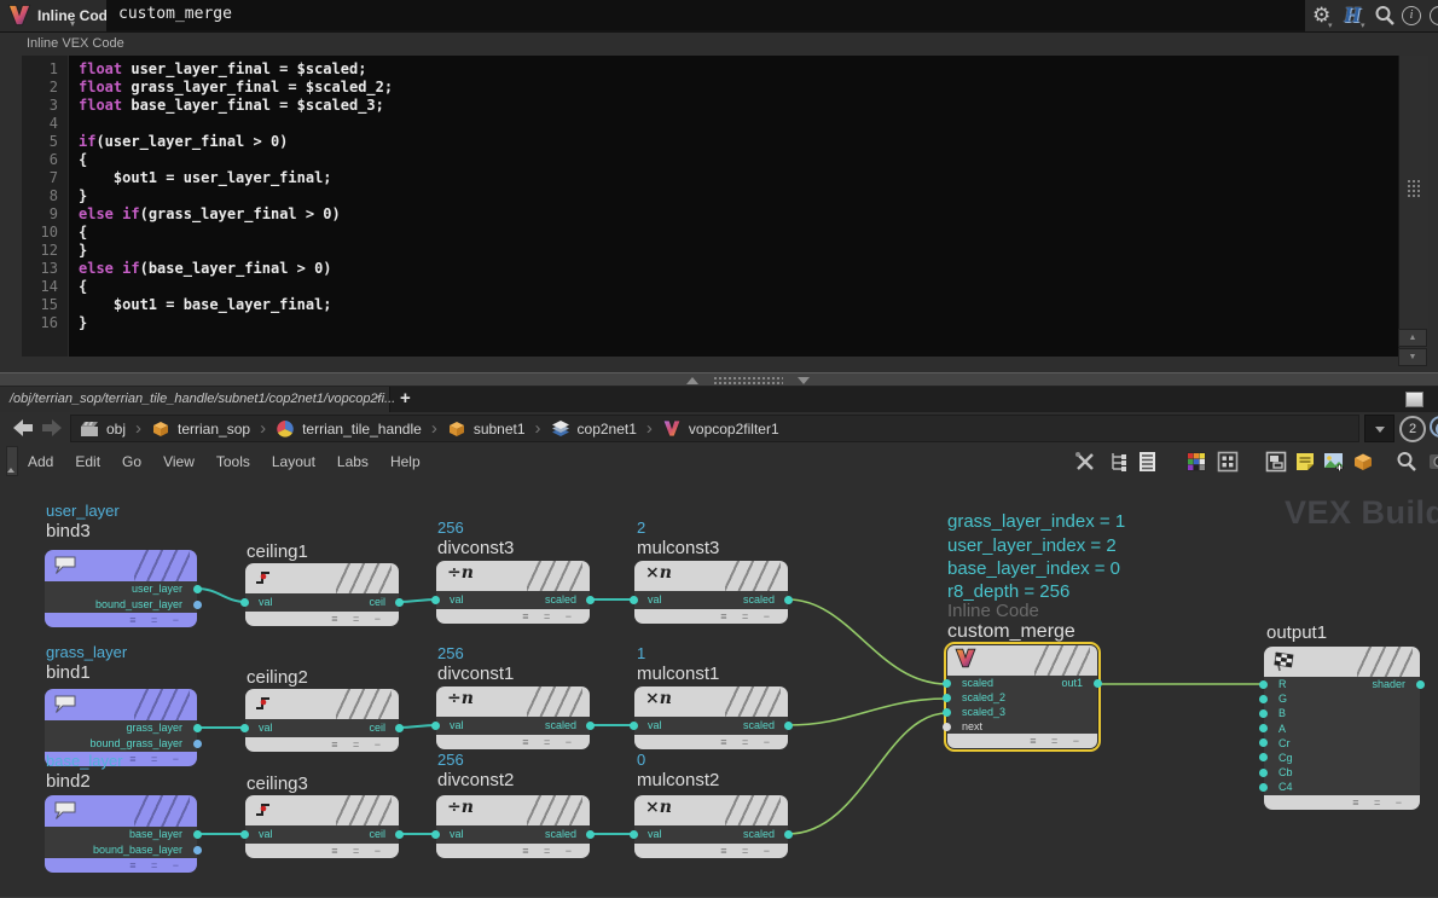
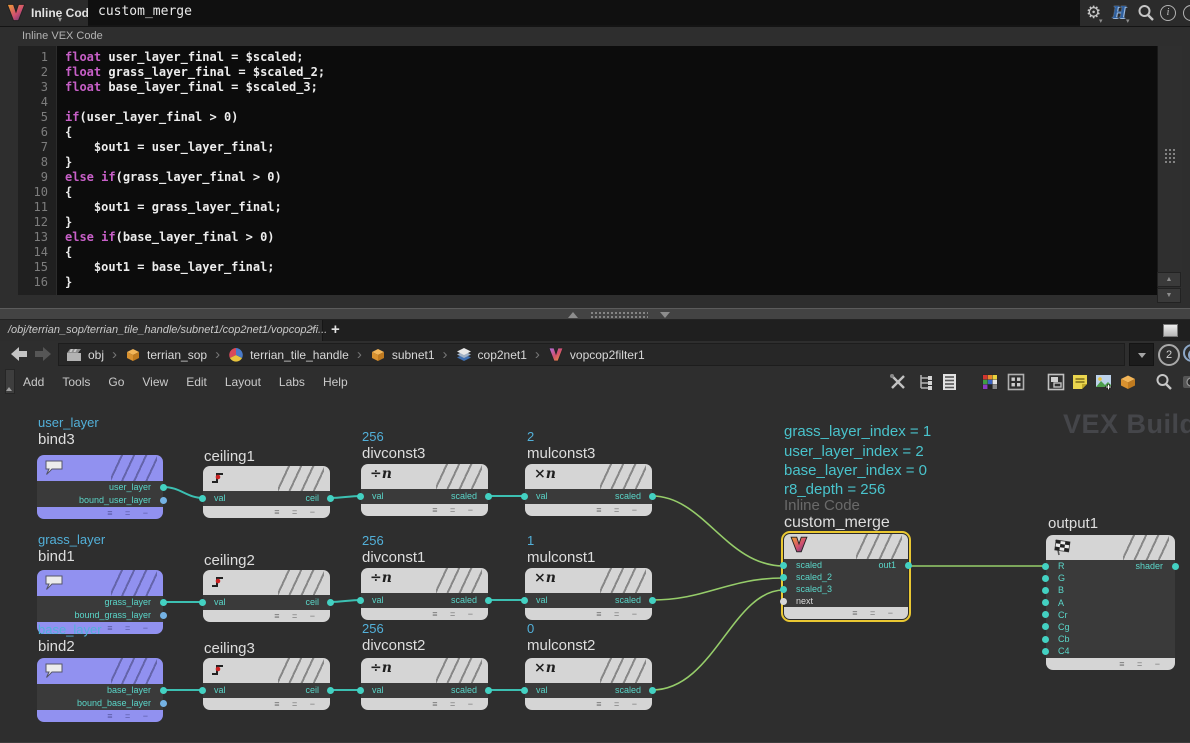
  Inline Cod
  ▾
  custom_merge
  ⚙
  H
  i
  Inline VEX Code
  1
  float user_layer_final = $scaled;
  2
  float grass_layer_final = $scaled_2;
  3
  float base_layer_final = $scaled_3;
  4
  5
  if(user_layer_final > 0)
  6
  {
  7
  $out1 = user_layer_final;
  8
  }
  9
  else if(grass_layer_final > 0)
  10
  {
+ 11
+ $out1 = grass_layer_final;
  12
  }
  13
  else if(base_layer_final > 0)
  14
  {
  15
  $out1 = base_layer_final;
  16
  }
  /obj/terrian_sop/terrian_tile_handle/subnet1/cop2net1/vopcop2fi...
  ×
  +
  obj
  ›
  terrian_sop
  ›
  terrian_tile_handle
  ›
  subnet1
  ›
  cop2net1
  ›
  vopcop2filter1
  2
  Add
- Edit
+ Tools
  Go
  View
- Tools
+ Edit
  Layout
  Labs
  Help
  VEX Build
  grass_layer_index = 1
  user_layer_index = 2
  base_layer_index = 0
  r8_depth = 256
  user_layer
  bind3
  ceiling1
  256
  divconst3
  2
  mulconst3
  grass_layer
  bind1
  ceiling2
  256
  divconst1
  1
  mulconst1
  base_layer
  bind2
  ceiling3
  256
  divconst2
  0
  mulconst2
  Inline Code
  custom_merge
  output1
  user_layer
  bound_user_layer
  ≡ = −
  val
  ceil
  ≡ = −
  ÷n
  val
  scaled
  ≡ = −
  ×n
  val
  scaled
  ≡ = −
  grass_layer
  bound_grass_layer
  ≡ = −
  val
  ceil
  ≡ = −
  ÷n
  val
  scaled
  ≡ = −
  ×n
  val
  scaled
  ≡ = −
  base_layer
  bound_base_layer
  ≡ = −
  val
  ceil
  ≡ = −
  ÷n
  val
  scaled
  ≡ = −
  ×n
  val
  scaled
  ≡ = −
  scaled
  out1
  scaled_2
  scaled_3
  next
  ≡ = −
  R
  shader
  G
  B
  A
  Cr
  Cg
  Cb
  C4
  ≡ = −
